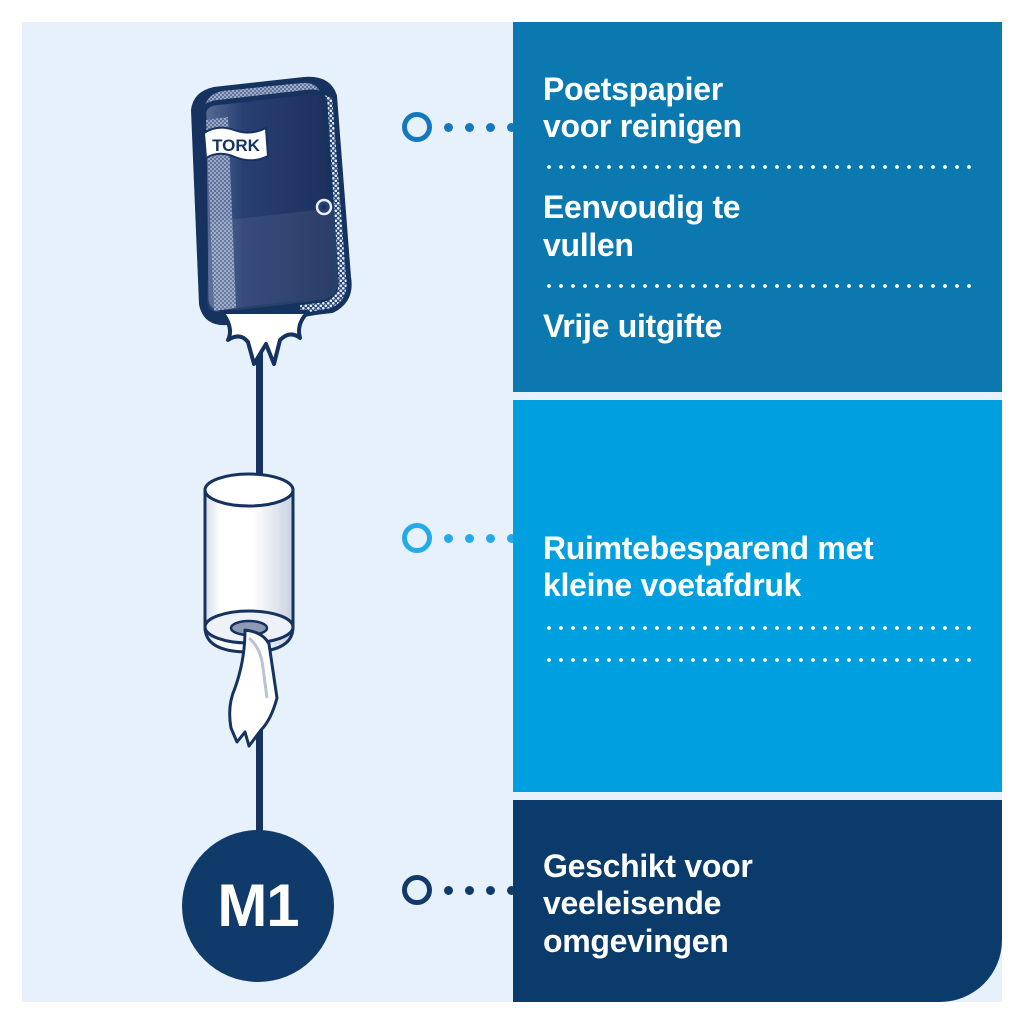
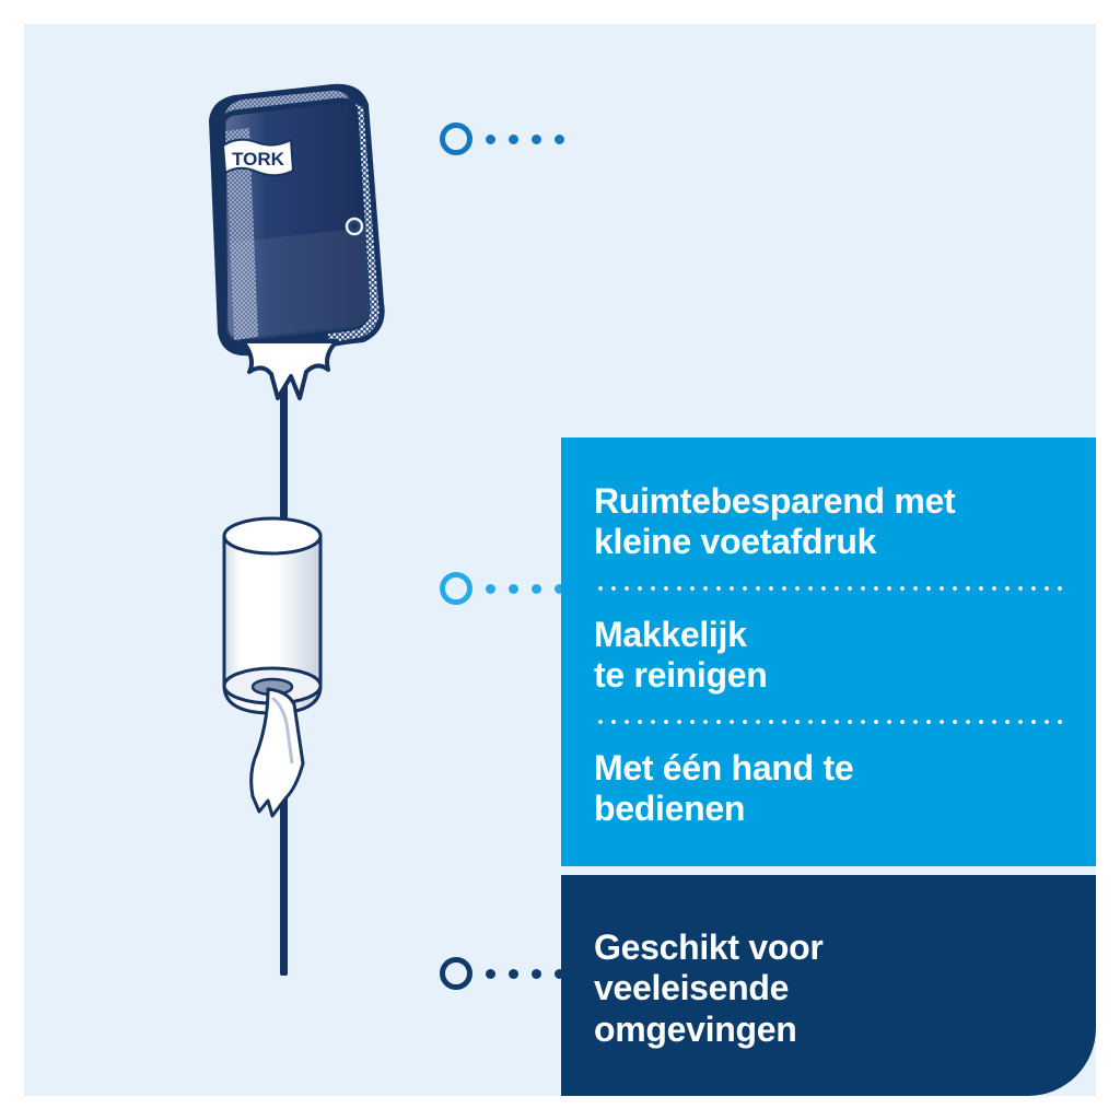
  TORK
- M1
- Poetspapier
- voor reinigen
- Eenvoudig te
- vullen
- Vrije uitgifte
  Ruimtebesparend met
  kleine voetafdruk
+ Makkelijk
+ te reinigen
+ Met één hand te
+ bedienen
  Geschikt voor
  veeleisende
  omgevingen
